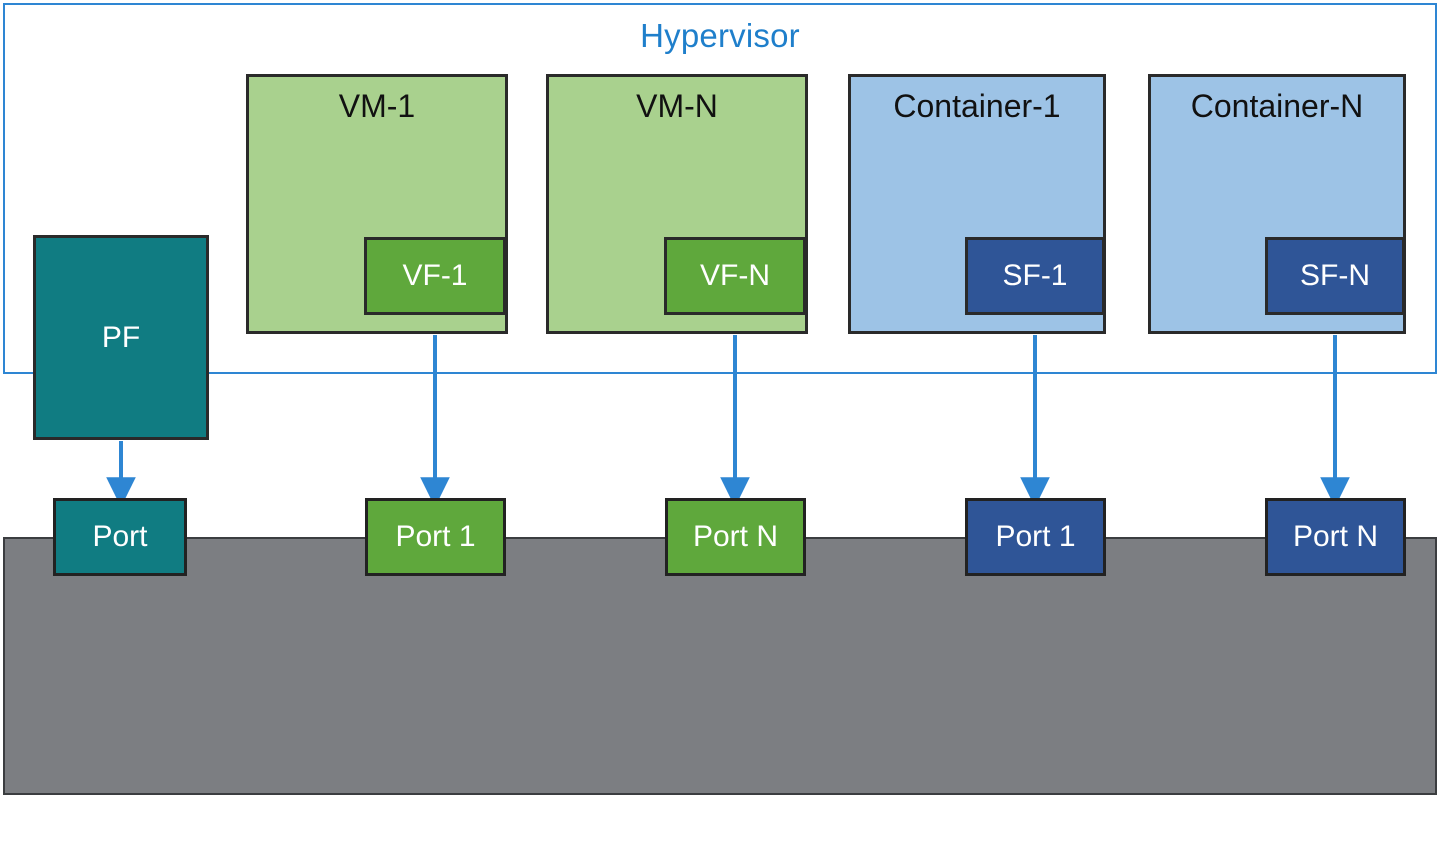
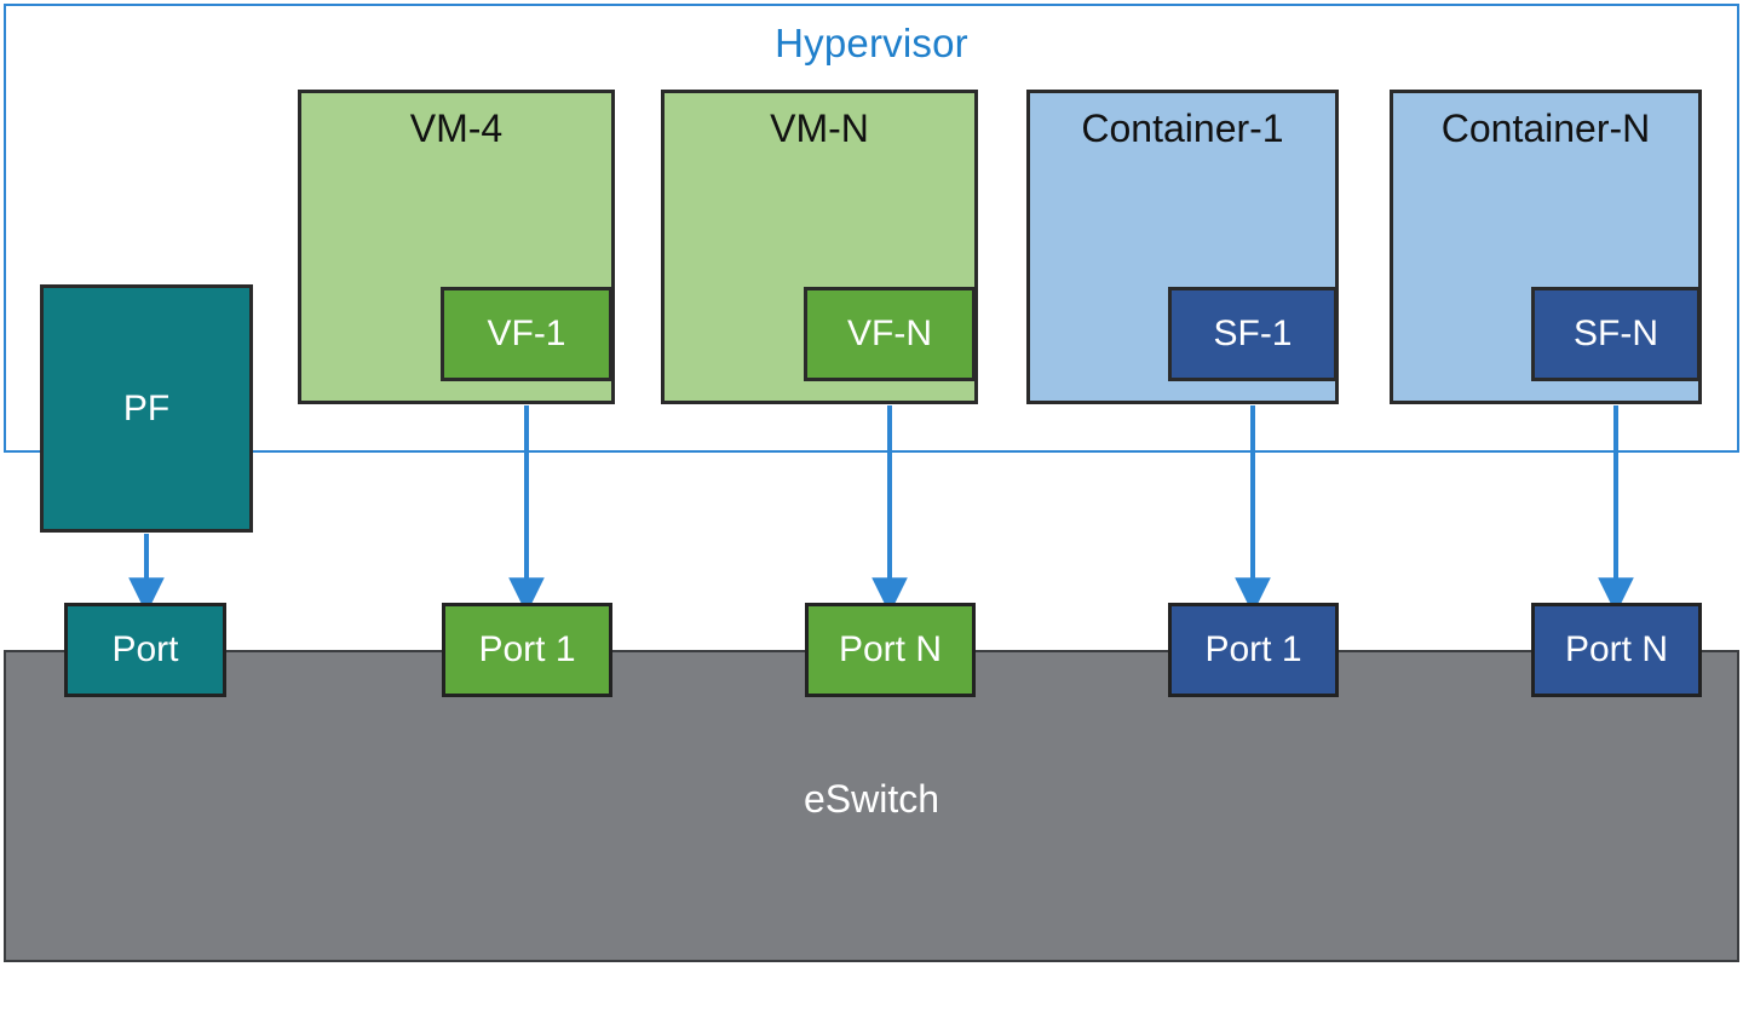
+ eSwitch
  Hypervisor
  PF
- VM-1
+ VM-4
  VF-1
  VM-N
  VF-N
  Container-1
  SF-1
  Container-N
  SF-N
  Port
  Port 1
  Port N
  Port 1
  Port N
